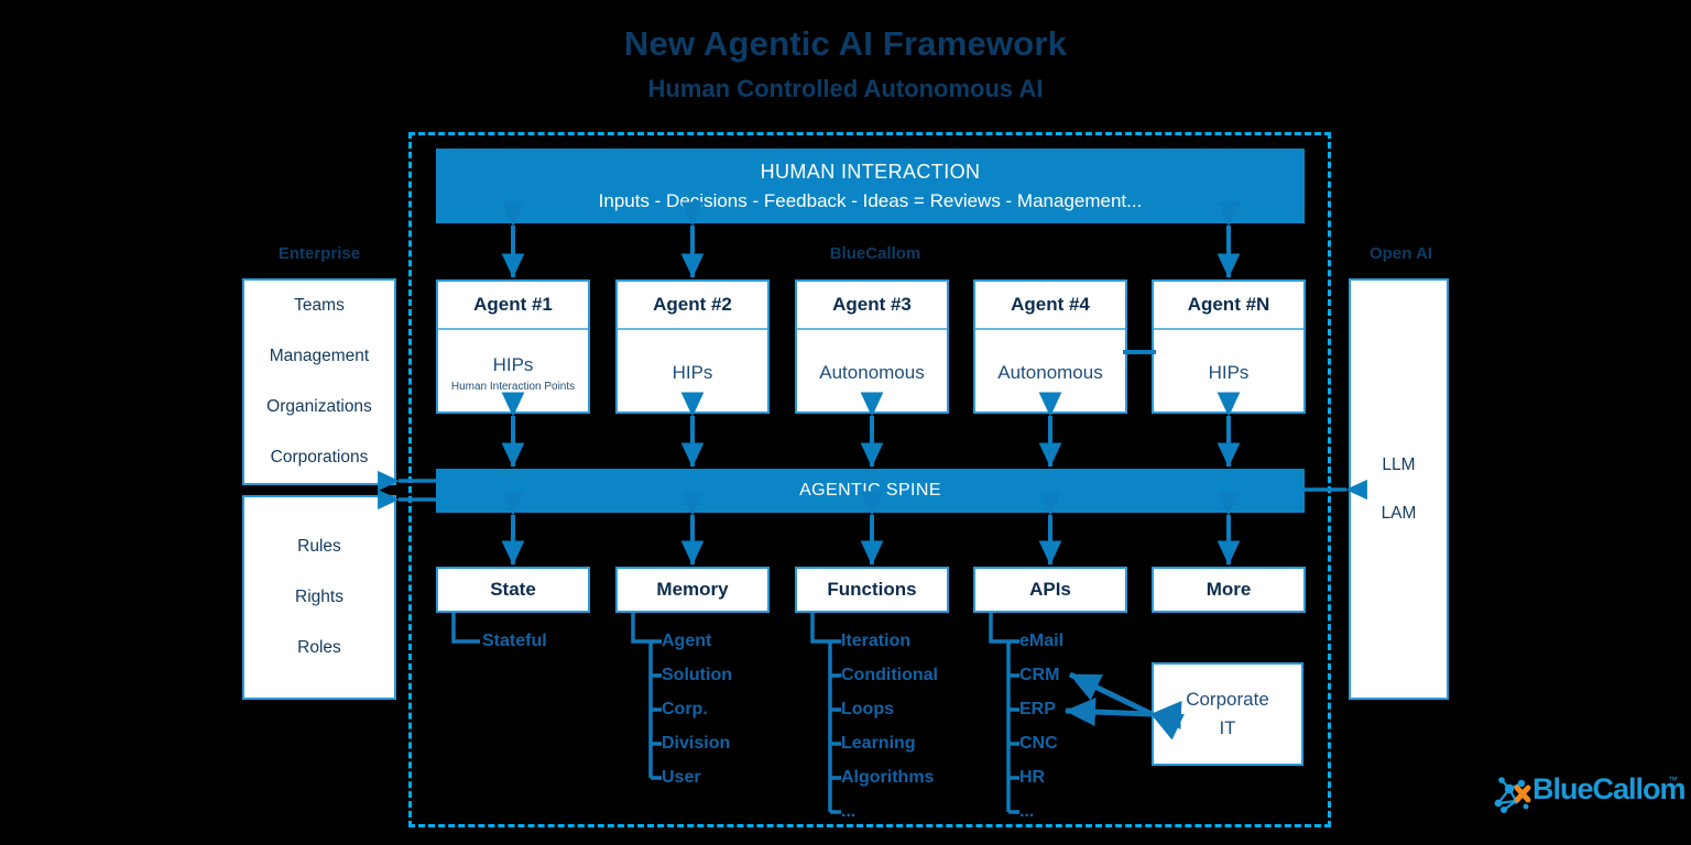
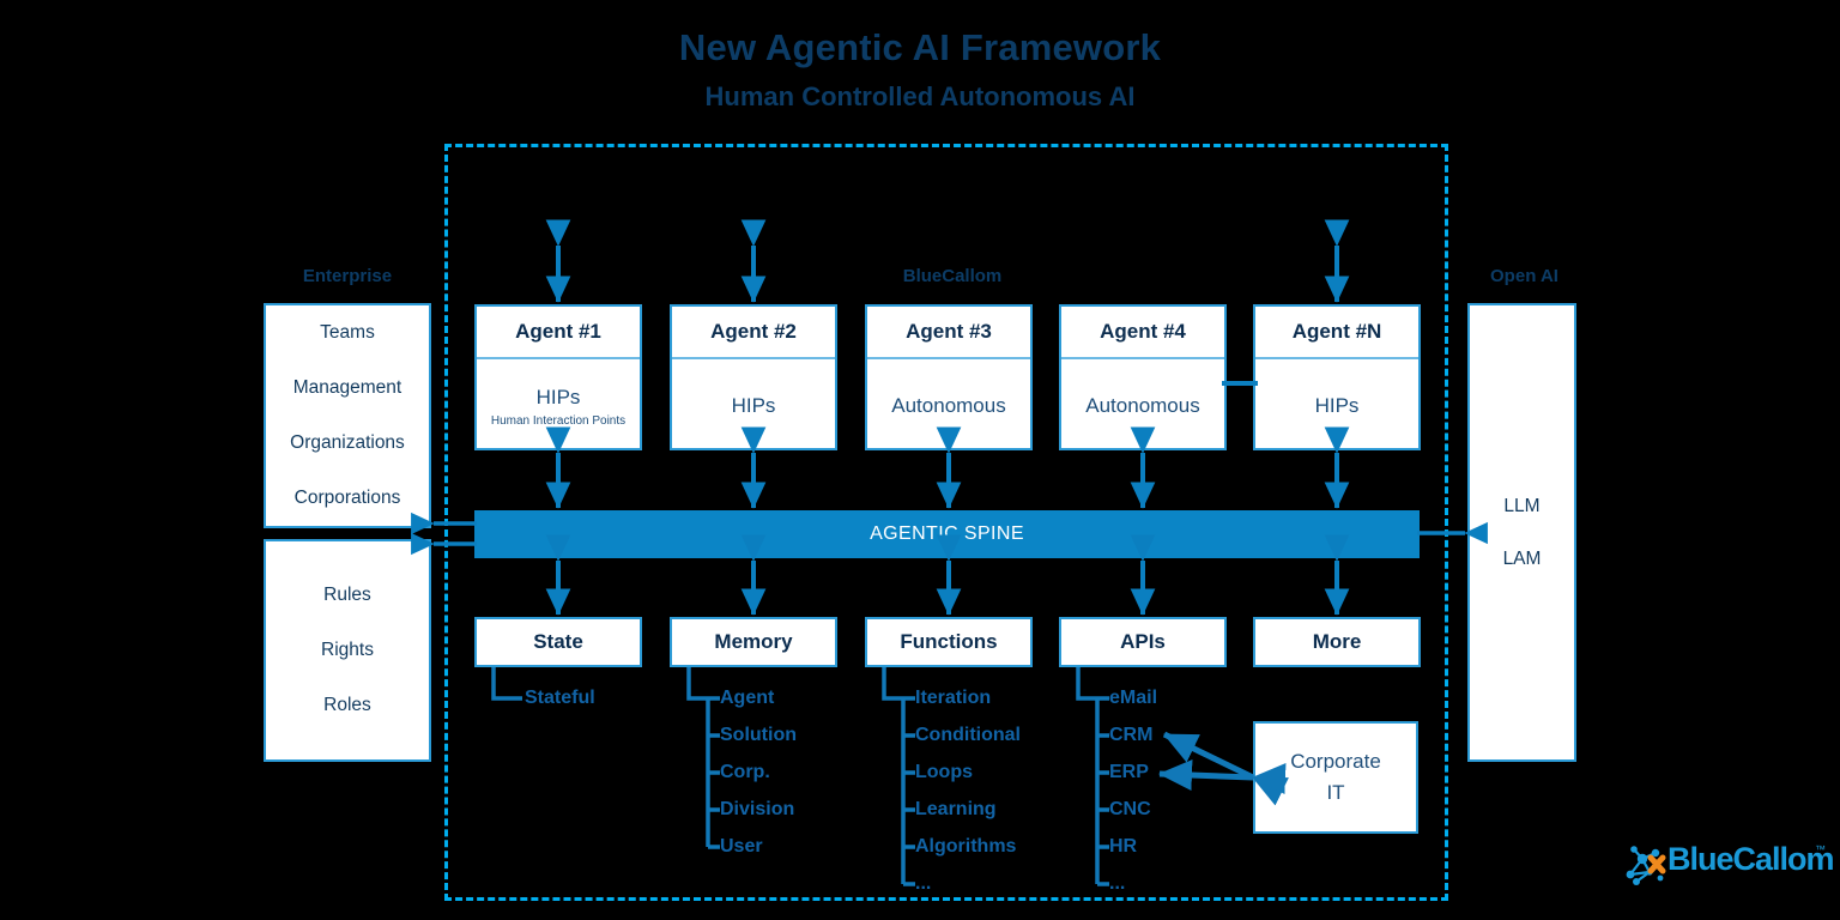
  New Agentic AI Framework
  Human Controlled Autonomous AI
  Enterprise
  BlueCallom
  Open AI
  Teams
  Management
  Organizations
  Corporations
  Rules
  Rights
  Roles
  LLM
  LAM
- HUMAN INTERACTION
- Inputs - Decisions - Feedback - Ideas = Reviews - Management...
  AGENTIC SPINE
  Agent #1
  HIPs
  Human Interaction Points
  Agent #2
  HIPs
  Agent #3
  Autonomous
  Agent #4
  Autonomous
  Agent #N
  HIPs
  State
  Memory
  Functions
  APIs
  More
  Corporate
  IT
  Stateful
  Agent
  Solution
  Corp.
  Division
  User
  Iteration
  Conditional
  Loops
  Learning
  Algorithms
  ...
  eMail
  CRM
  ERP
  CNC
  HR
  ...
  BlueCallom
  ™
